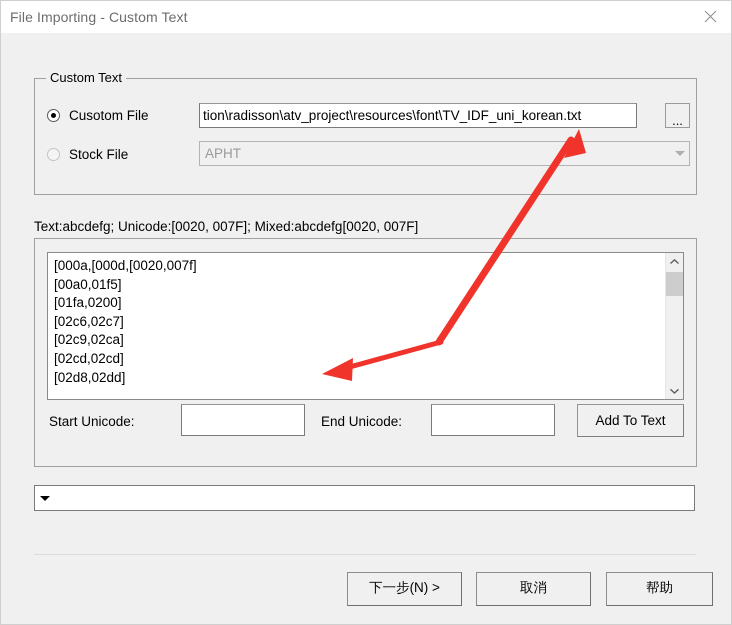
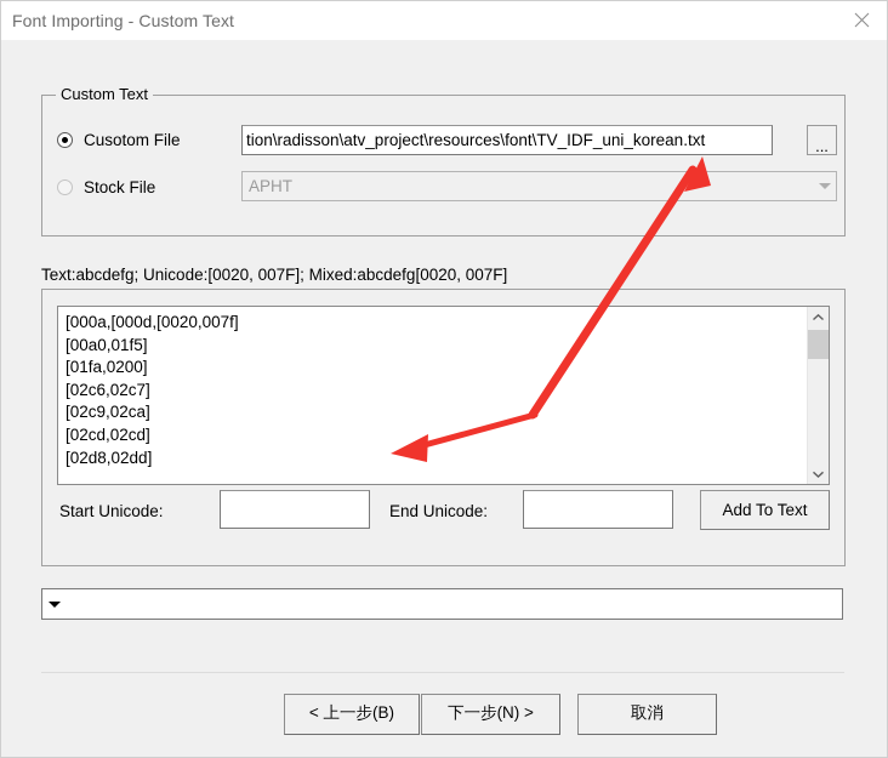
- File Importing - Custom Text
+ Font Importing - Custom Text
  Custom Text
  Cusotom File
  Stock File
  tion\radisson\atv_project\resources\font\TV_IDF_uni_korean.txt
  ...
  APHT
  Text:abcdefg; Unicode:[0020, 007F]; Mixed:abcdefg[0020, 007F]
  [000a,[000d,[0020,007f]
  [00a0,01f5]
  [01fa,0200]
  [02c6,02c7]
  [02c9,02ca]
  [02cd,02cd]
  [02d8,02dd]
  Start Unicode:
  End Unicode:
  Add To Text
+ < 上一步(B)
  下一步(N) >
  取消
- 帮助
